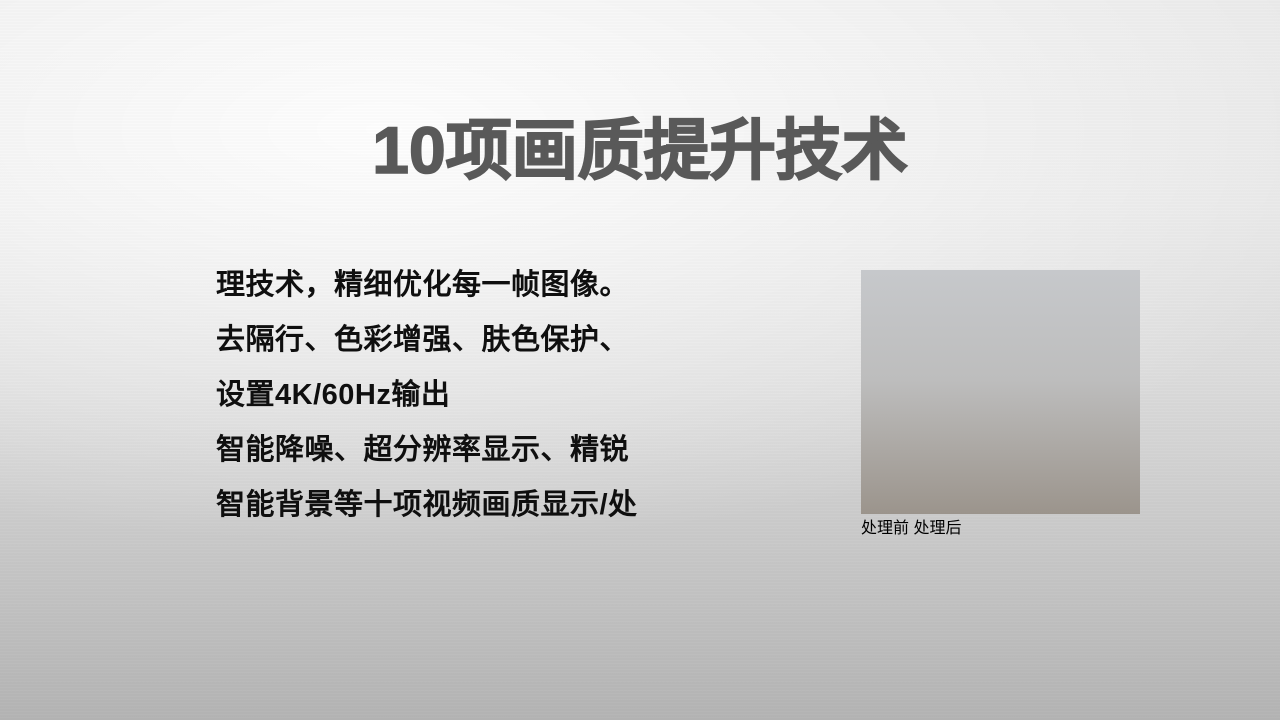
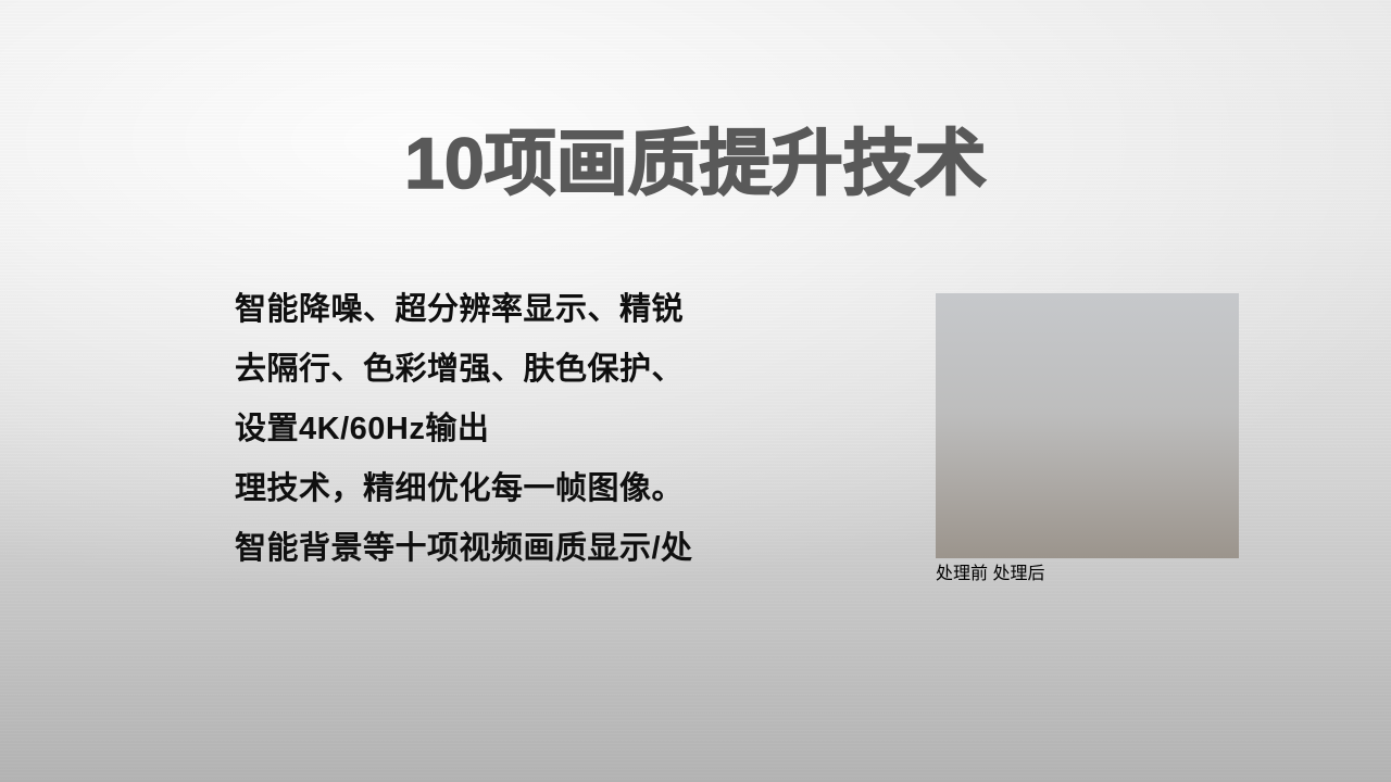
  10项画质提升技术
- 理技术，精细优化每一帧图像。
+ 智能降噪、超分辨率显示、精锐
  去隔行、色彩增强、肤色保护、
  设置4K/60Hz输出
- 智能降噪、超分辨率显示、精锐
+ 理技术，精细优化每一帧图像。
  智能背景等十项视频画质显示/处
  处理前 处理后
